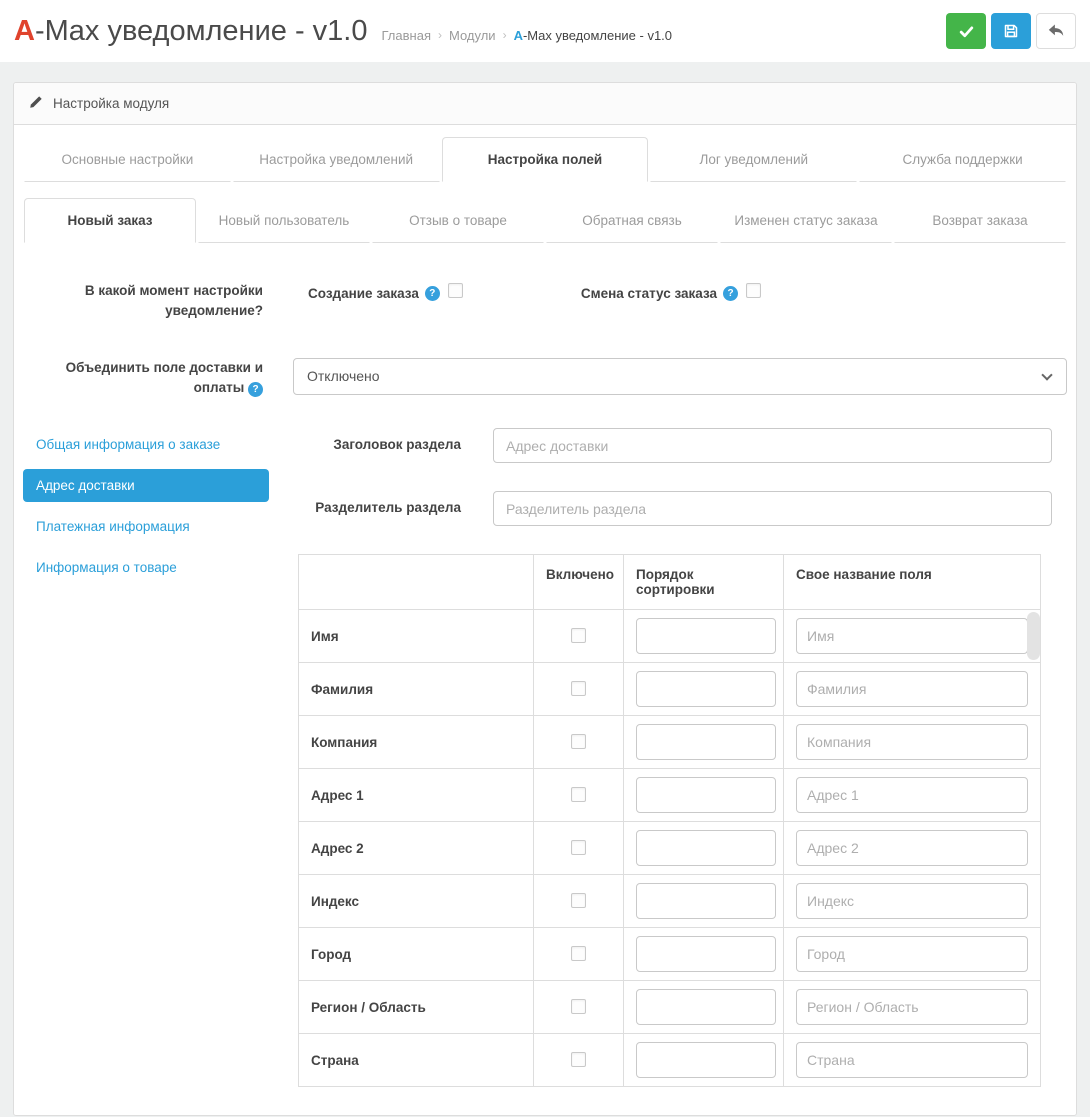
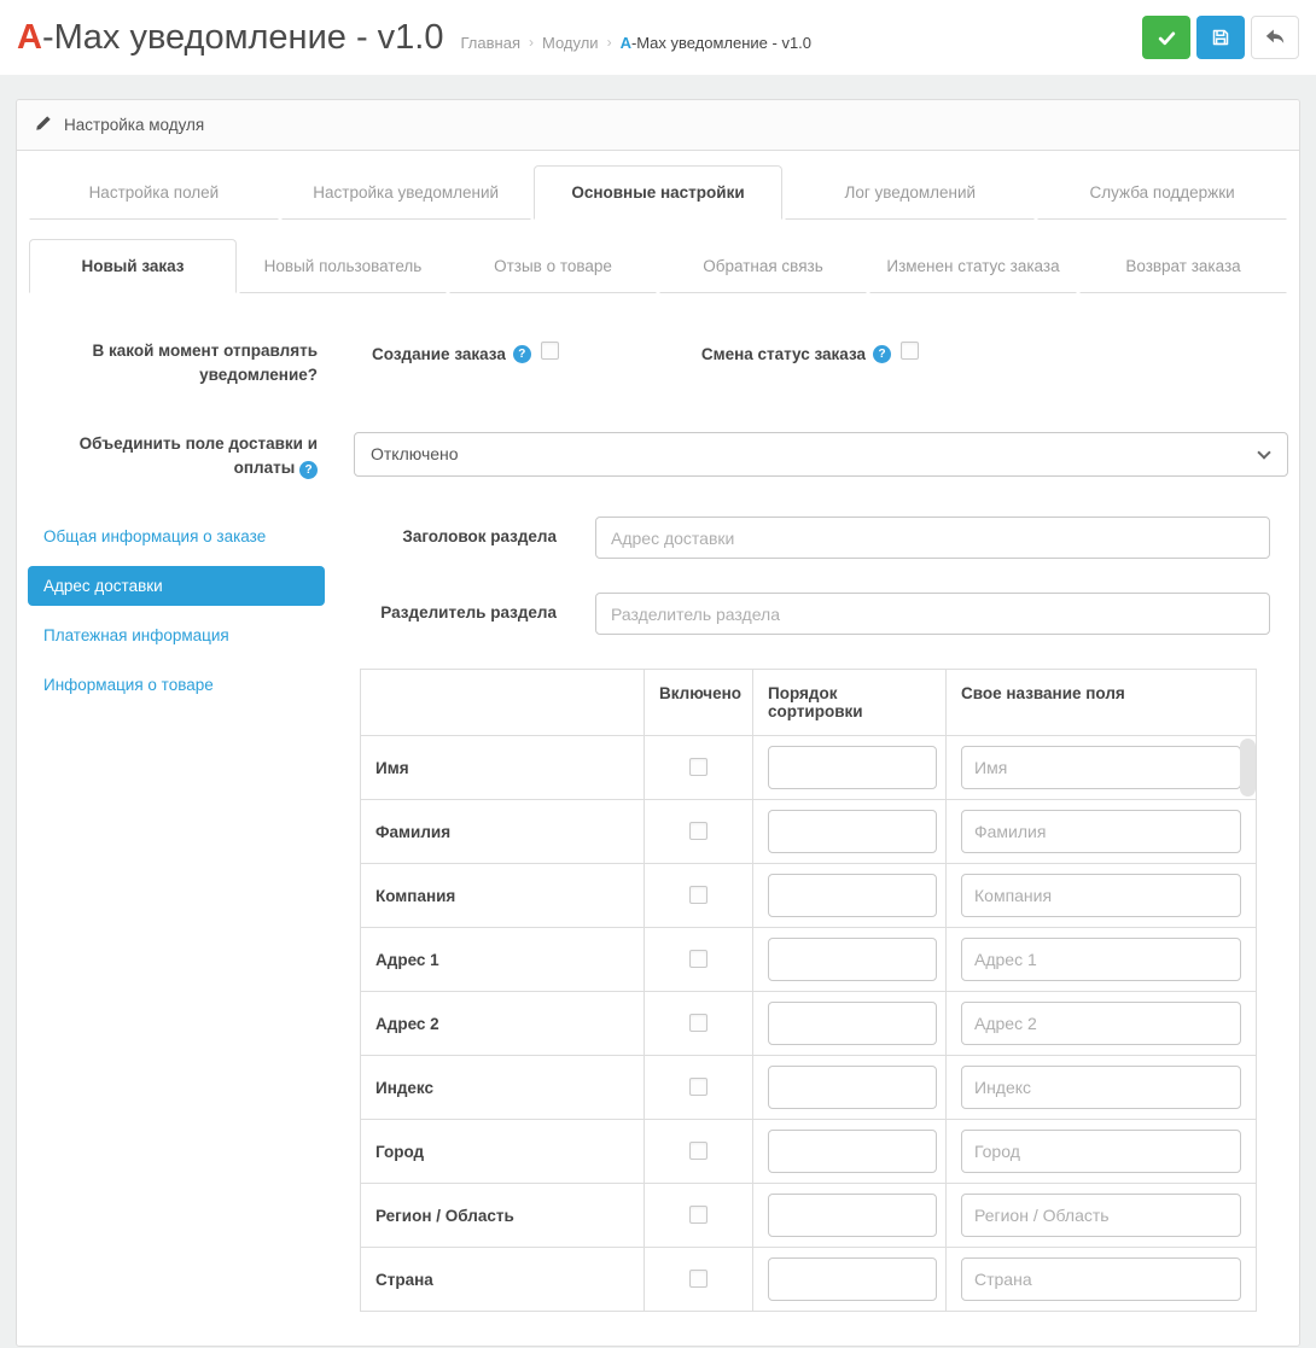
  A-Max уведомление - v1.0
  Главная
  ›
  Модули
  ›
  A-Max уведомление - v1.0
  Настройка модуля
- Основные настройки
+ Настройка полей
  Настройка уведомлений
- Настройка полей
+ Основные настройки
  Лог уведомлений
  Служба поддержки
  Новый заказ
  Новый пользователь
  Отзыв о товаре
  Обратная связь
  Изменен статус заказа
  Возврат заказа
- В какой момент настройки уведомление?
+ В какой момент отправлять уведомление?
  Создание заказа
  ?
  Смена статус заказа
  ?
  Объединить поле доставки и оплаты ?
  Отключено
  Общая информация о заказе
  Адрес доставки
  Платежная информация
  Информация о товаре
  Заголовок раздела
  Адрес доставки
  Разделитель раздела
  Разделитель раздела
  	Включено	Порядок сортировки	Свое название поля
  Имя			Имя
  Фамилия			Фамилия
  Компания			Компания
  Адрес 1			Адрес 1
  Адрес 2			Адрес 2
  Индекс			Индекс
  Город			Город
  Регион / Область			Регион / Область
  Страна			Страна
